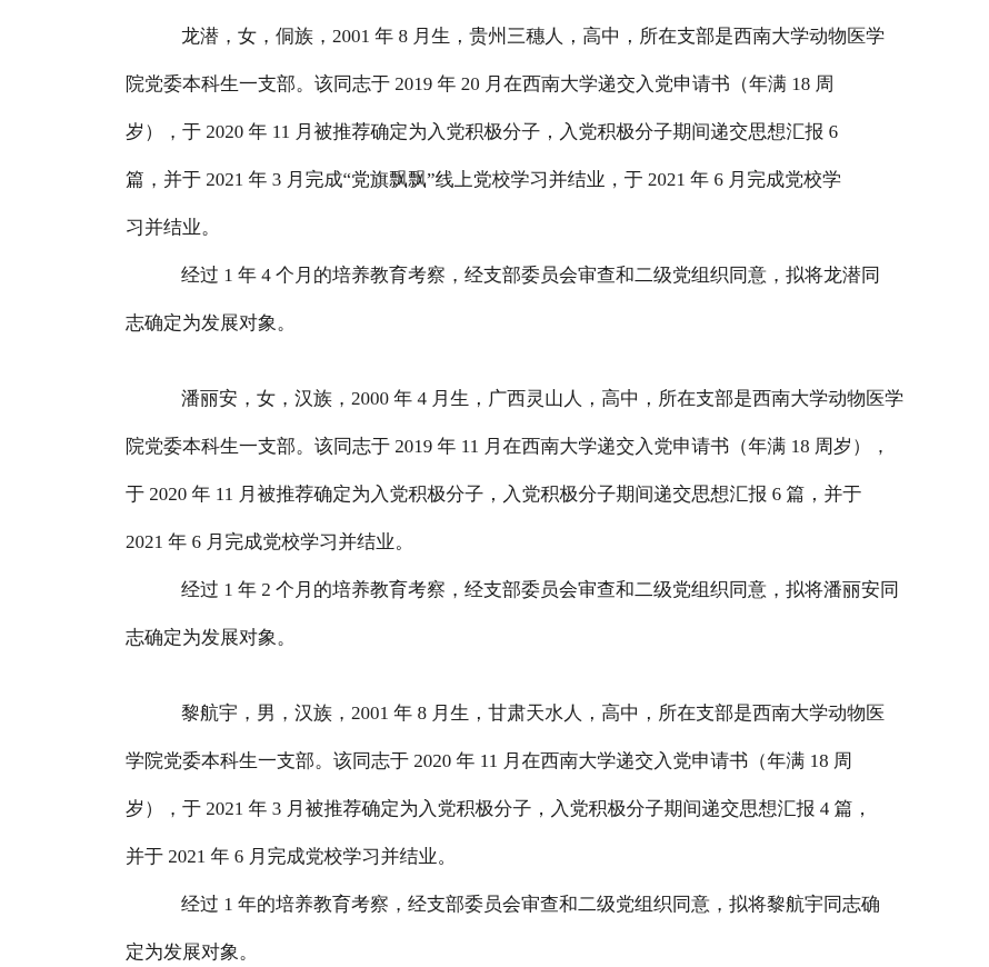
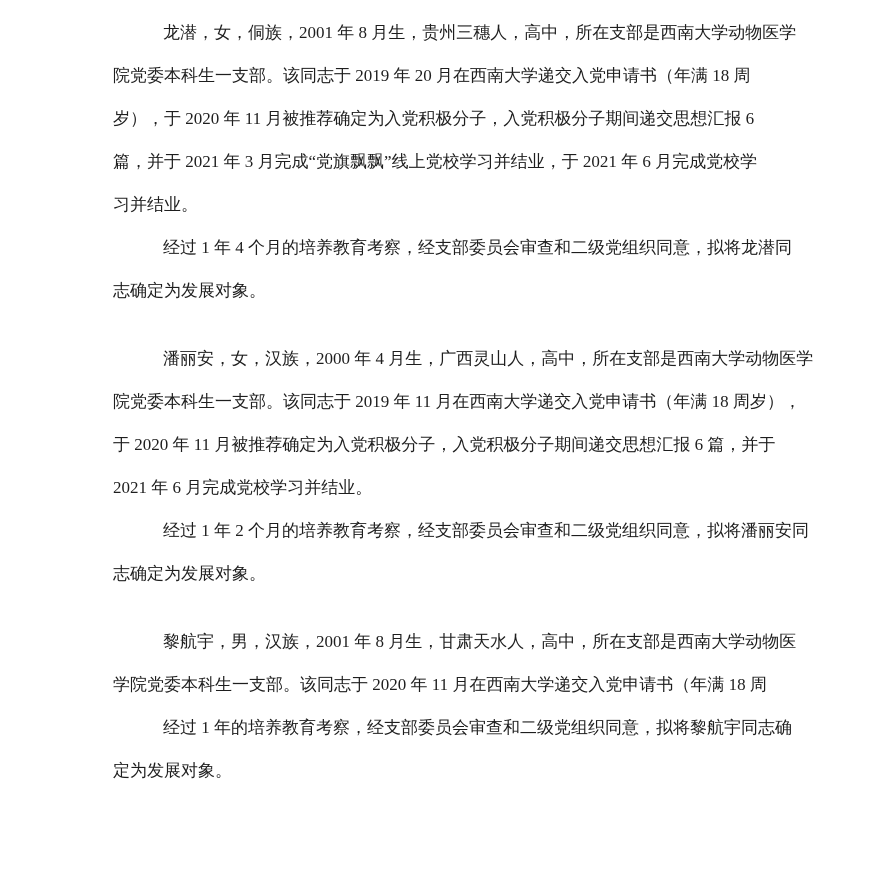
  龙潜，女，侗族，2001 年 8 月生，贵州三穗人，高中，所在支部是西南大学动物医学
  院党委本科生一支部。该同志于 2019 年 20 月在西南大学递交入党申请书（年满 18 周
  岁），于 2020 年 11 月被推荐确定为入党积极分子，入党积极分子期间递交思想汇报 6
  篇，并于 2021 年 3 月完成“党旗飘飘”线上党校学习并结业，于 2021 年 6 月完成党校学
  习并结业。
  经过 1 年 4 个月的培养教育考察，经支部委员会审查和二级党组织同意，拟将龙潜同
  志确定为发展对象。
  潘丽安，女，汉族，2000 年 4 月生，广西灵山人，高中，所在支部是西南大学动物医学
  院党委本科生一支部。该同志于 2019 年 11 月在西南大学递交入党申请书（年满 18 周岁），
  于 2020 年 11 月被推荐确定为入党积极分子，入党积极分子期间递交思想汇报 6 篇，并于
  2021 年 6 月完成党校学习并结业。
  经过 1 年 2 个月的培养教育考察，经支部委员会审查和二级党组织同意，拟将潘丽安同
  志确定为发展对象。
  黎航宇，男，汉族，2001 年 8 月生，甘肃天水人，高中，所在支部是西南大学动物医
  学院党委本科生一支部。该同志于 2020 年 11 月在西南大学递交入党申请书（年满 18 周
- 岁），于 2021 年 3 月被推荐确定为入党积极分子，入党积极分子期间递交思想汇报 4 篇，
- 并于 2021 年 6 月完成党校学习并结业。
  经过 1 年的培养教育考察，经支部委员会审查和二级党组织同意，拟将黎航宇同志确
  定为发展对象。
